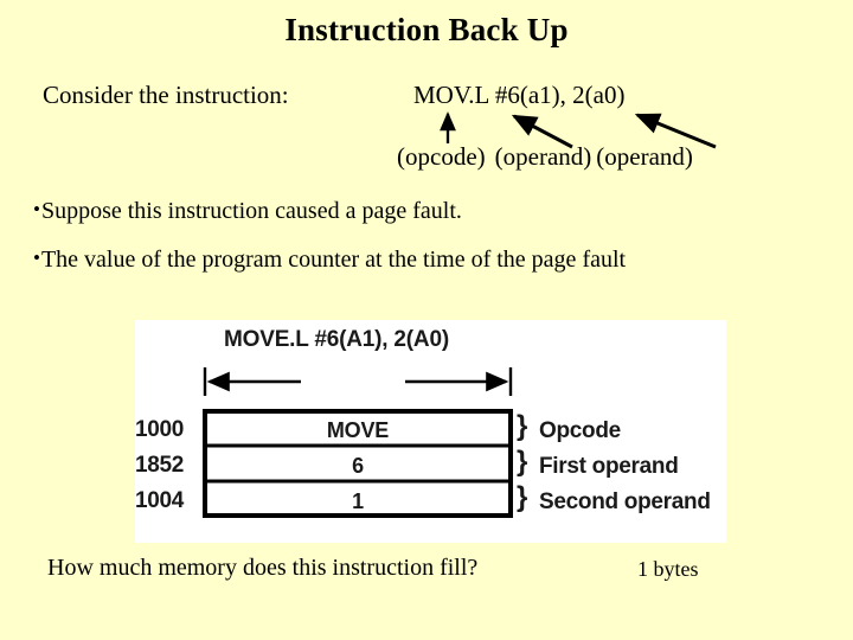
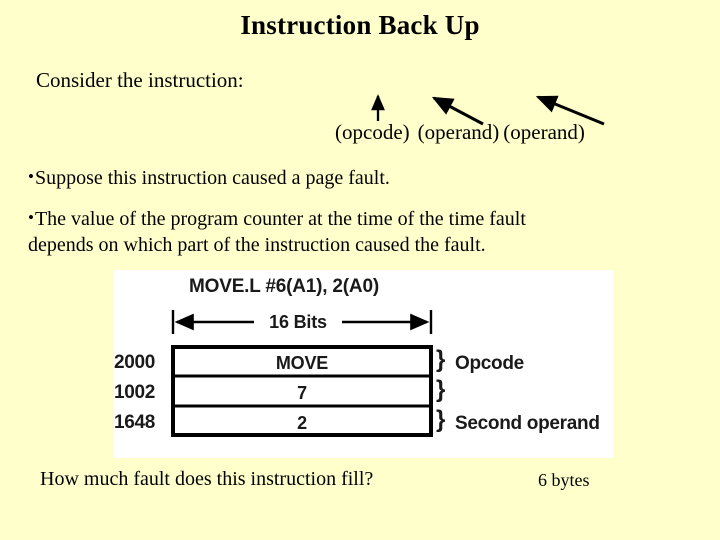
  Instruction Back Up
  Consider the instruction:
- MOV.L #6(a1), 2(a0)
  (opcode) (operand) (operand)
  •Suppose this instruction caused a page fault.
- •The value of the program counter at the time of the page fault
+ •The value of the program counter at the time of the time fault
+ depends on which part of the instruction caused the fault.
  MOVE.L #6(A1), 2(A0)
+ 16 Bits
- 1000
+ 2000
- 1852
+ 1002
- 1004
+ 1648
  MOVE
- 6
+ 7
- 1
+ 2
  }
  }
  }
  Opcode
- First operand
  Second operand
- How much memory does this instruction fill?
+ How much fault does this instruction fill?
- 1 bytes
+ 6 bytes
